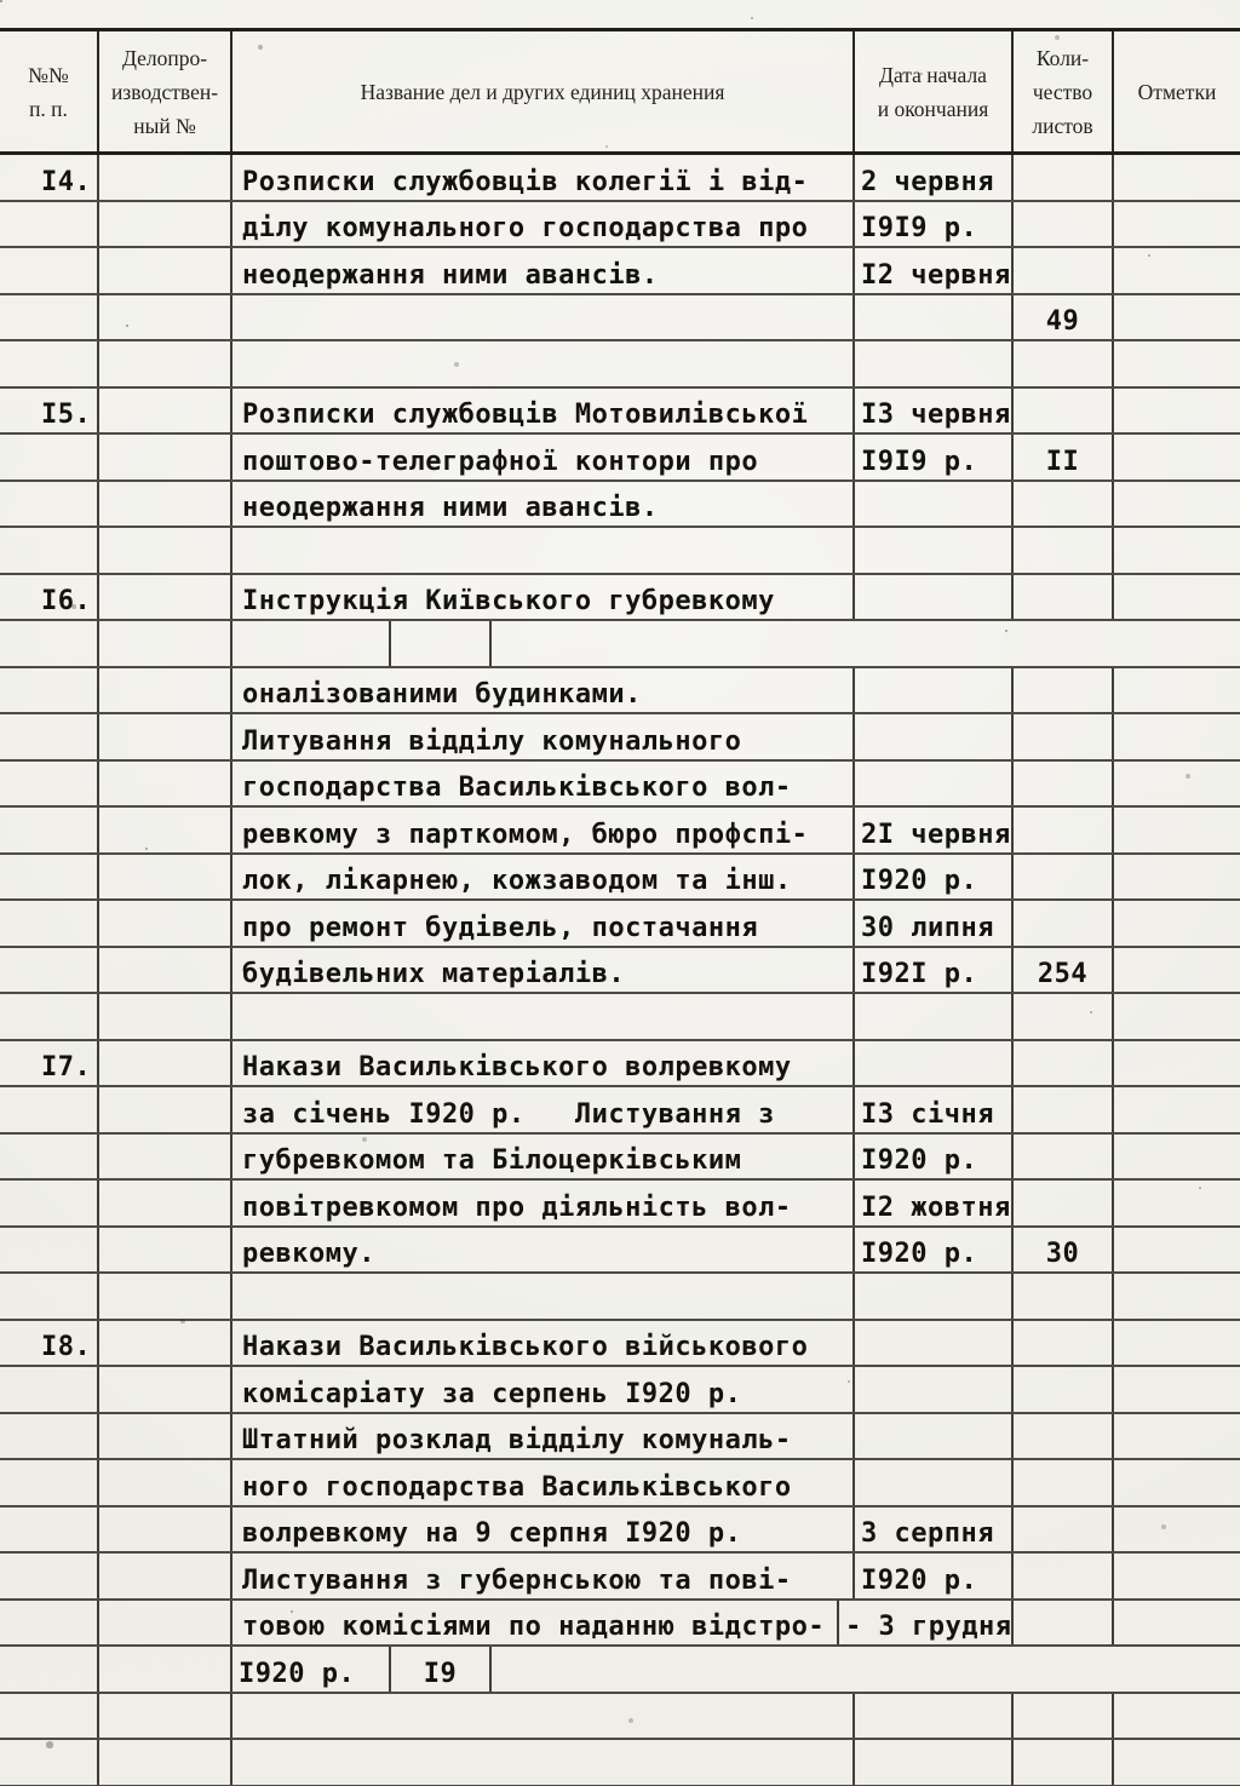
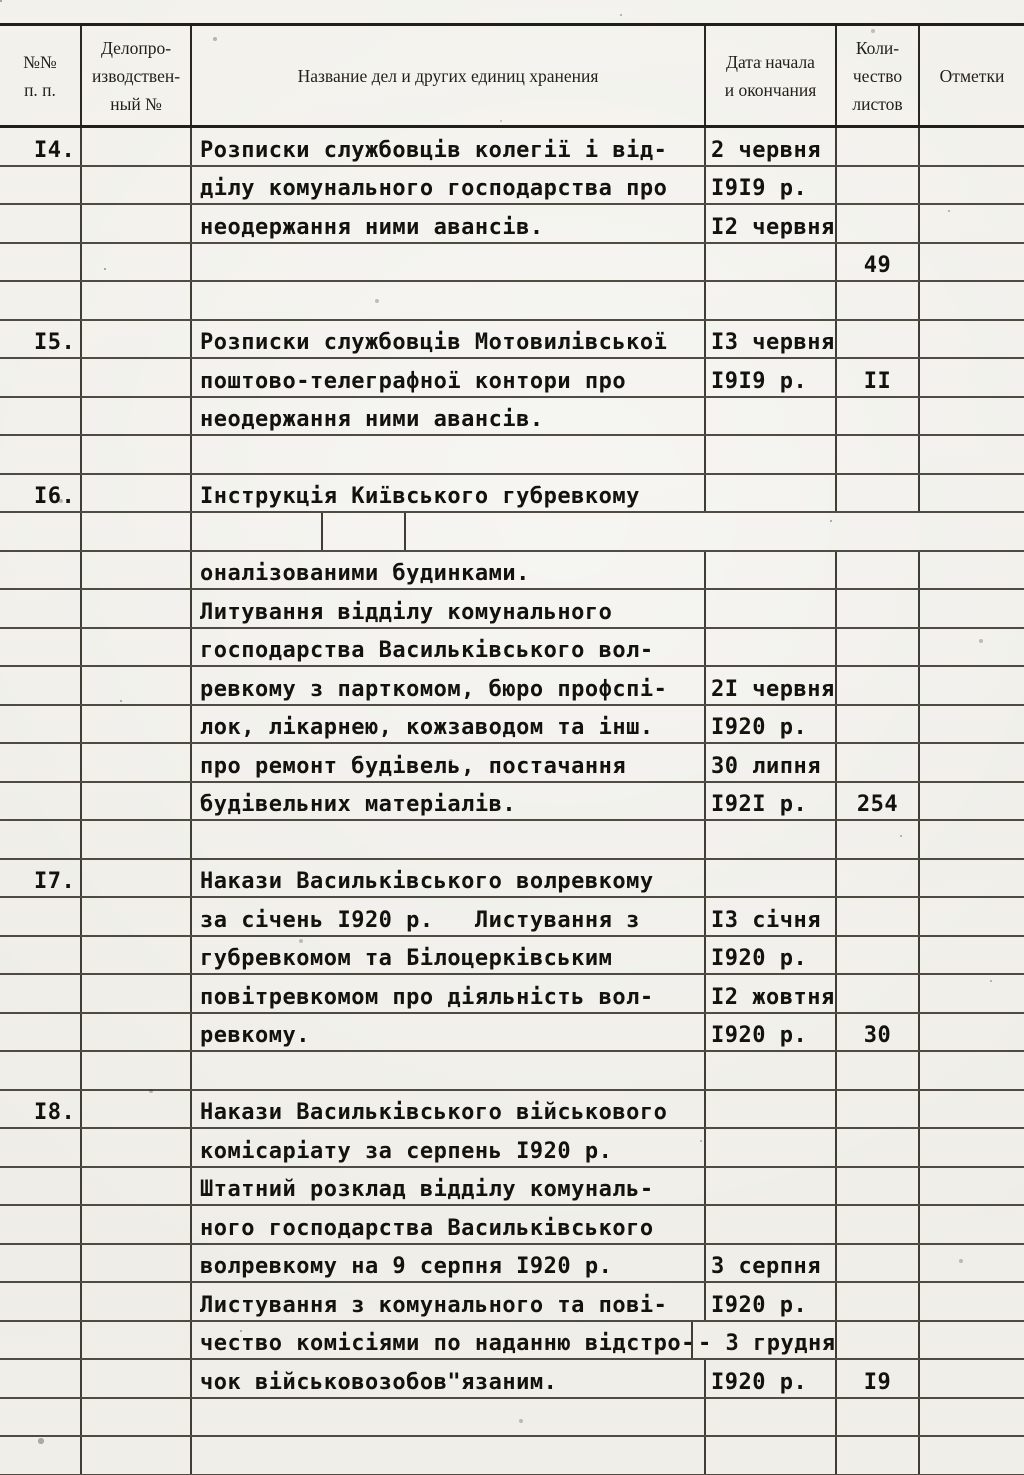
  №№
  п. п.
  Делопро-
  изводствен-
  ный №
  Название дел и других единиц хранения
  Дата начала
  и окончания
  Коли-
  чество
  листов
  Отметки
  I4.
  Розписки службовців колегії і від-
  2 червня
  ділу комунального господарства про
  I9I9 р.
  неодержання ними авансів.
  I2 червня
  49
  I5.
  Розписки службовців Мотовилівської
  I3 червня
  поштово-телеграфної контори про
  I9I9 р.
  II
  неодержання ними авансів.
  I6.
  Інструкція Київського губревкому
  оналізованими будинками.
  Литування відділу комунального
  господарства Васильківського вол-
  ревкому з парткомом, бюро профспі-
  2I червня
  лок, лікарнею, кожзаводом та інш.
  I920 р.
  про ремонт будівель, постачання
  30 липня
  будівельних матеріалів.
  I92I р.
  254
  I7.
  Накази Васильківського волревкому
  за січень I920 р. Листування з
  I3 січня
  губревкомом та Білоцерківським
  I920 р.
  повітревкомом про діяльність вол-
  I2 жовтня
  ревкому.
  I920 р.
  30
  I8.
  Накази Васильківського військового
  комісаріату за серпень I920 р.
  Штатний розклад відділу комуналь-
  ного господарства Васильківського
  волревкому на 9 серпня I920 р.
  3 серпня
- Листування з губернською та пові-
+ Листування з комунального та пові-
  I920 р.
- товою комісіями по наданню відстро-
+ чество комісіями по наданню відстро-
  - 3 грудня
+ чок військовозобов"язаним.
  I920 р.
  I9
